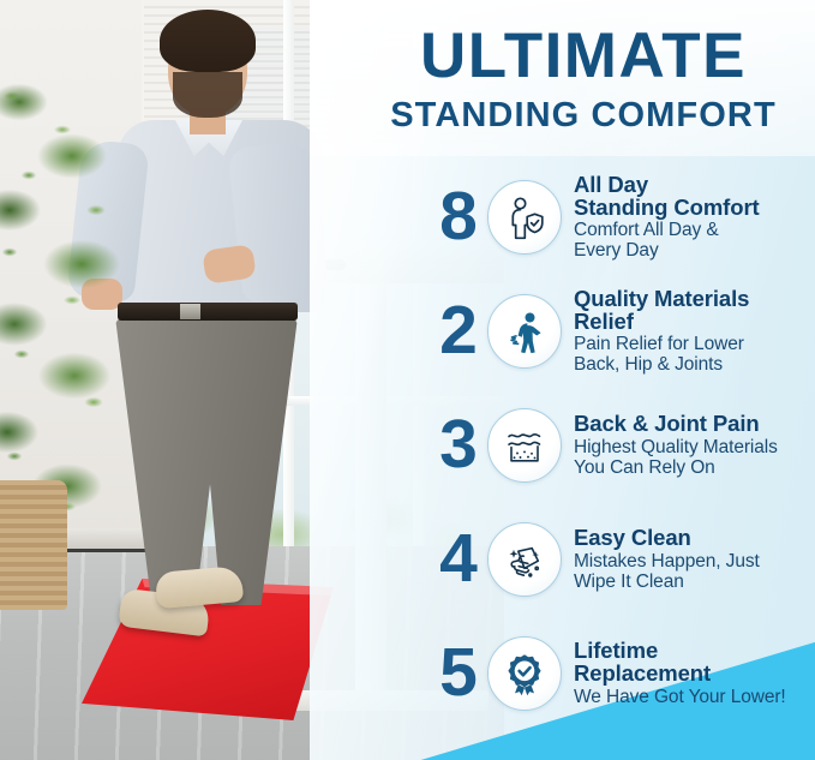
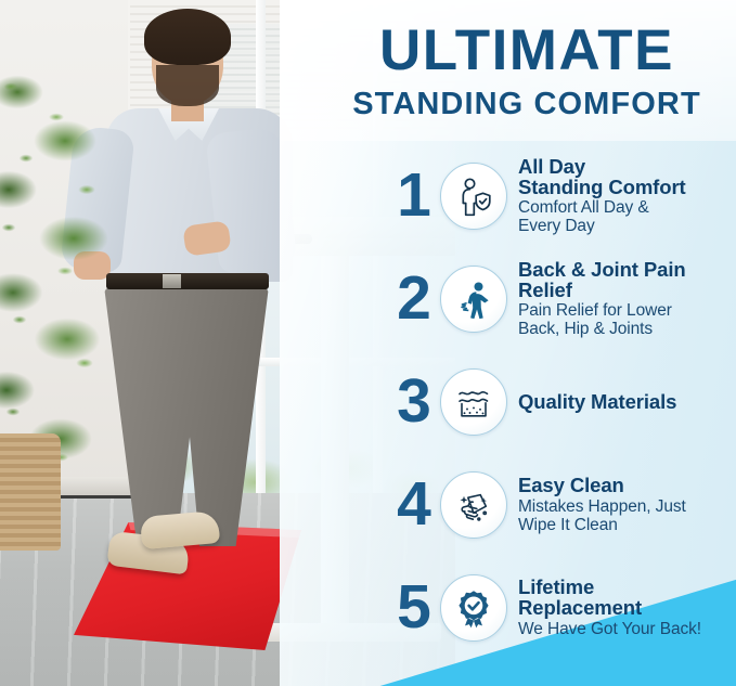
  ULTIMATE
  STANDING COMFORT
- 8
+ 1
  All Day
  Standing Comfort
  Comfort All Day &
  Every Day
  2
- Quality Materials
+ Back & Joint Pain
  Relief
  Pain Relief for Lower
  Back, Hip & Joints
  3
- Back & Joint Pain
+ Quality Materials
- Highest Quality Materials
- You Can Rely On
  4
  Easy Clean
  Mistakes Happen, Just
  Wipe It Clean
  5
  Lifetime
  Replacement
- We Have Got Your Lower!
+ We Have Got Your Back!
